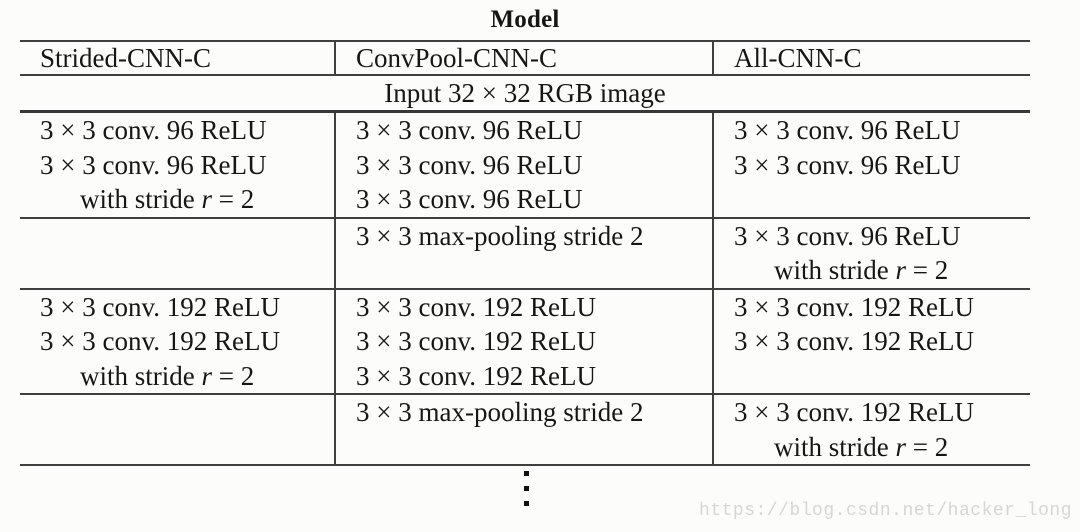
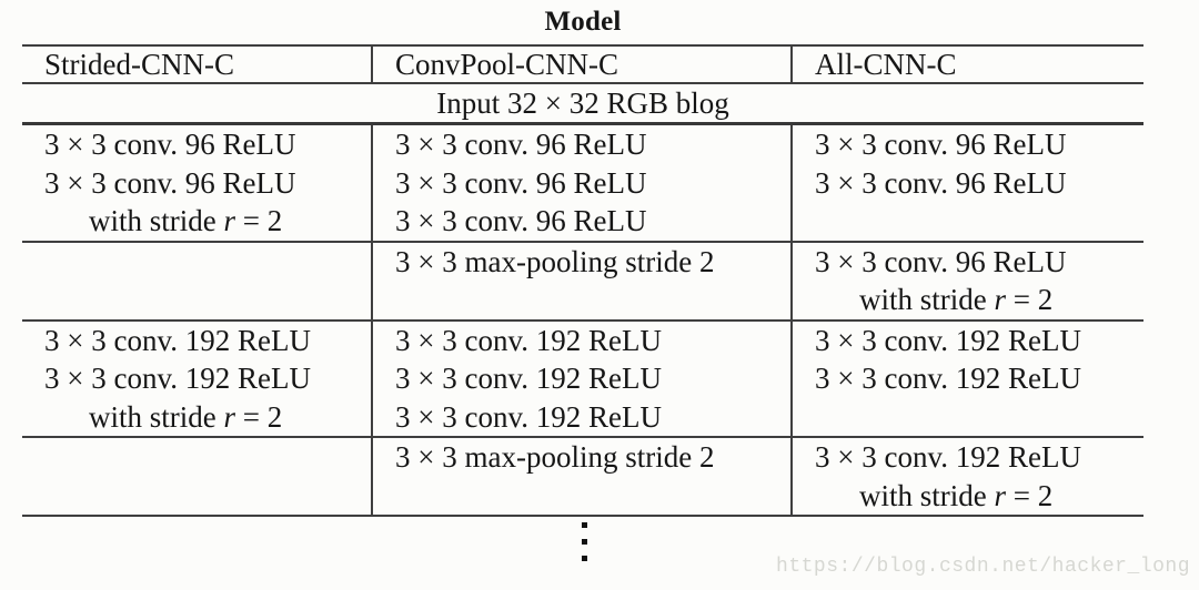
  Model
  Strided-CNN-C	ConvPool-CNN-C	All-CNN-C
- Input 32 × 32 RGB image
+ Input 32 × 32 RGB blog
  3 × 3 conv. 96 ReLU 3 × 3 conv. 96 ReLU with stride r = 2	3 × 3 conv. 96 ReLU 3 × 3 conv. 96 ReLU 3 × 3 conv. 96 ReLU	3 × 3 conv. 96 ReLU 3 × 3 conv. 96 ReLU
  	3 × 3 max-pooling stride 2	3 × 3 conv. 96 ReLU with stride r = 2
  3 × 3 conv. 192 ReLU 3 × 3 conv. 192 ReLU with stride r = 2	3 × 3 conv. 192 ReLU 3 × 3 conv. 192 ReLU 3 × 3 conv. 192 ReLU	3 × 3 conv. 192 ReLU 3 × 3 conv. 192 ReLU
  	3 × 3 max-pooling stride 2	3 × 3 conv. 192 ReLU with stride r = 2
  https://blog.csdn.net/hacker_long
